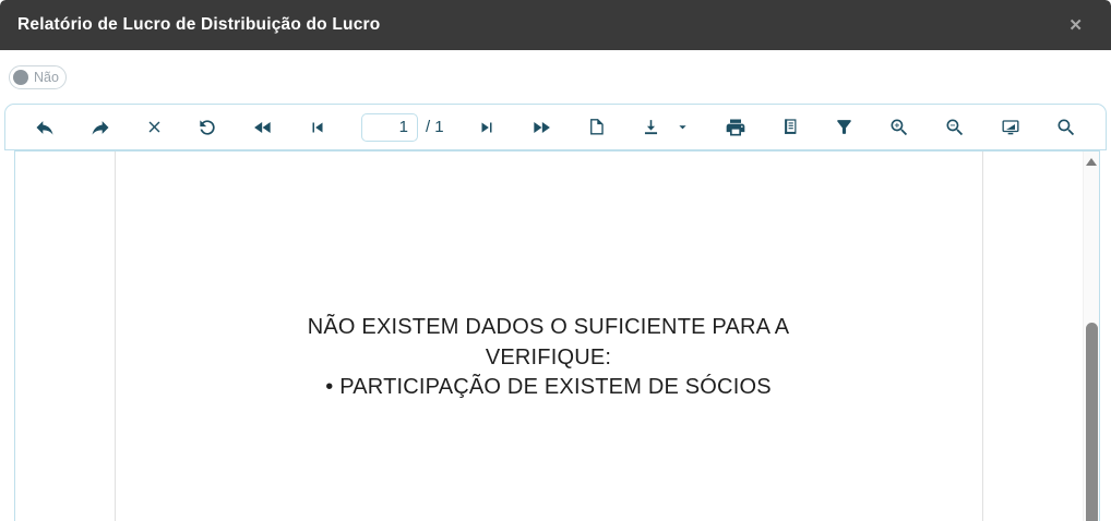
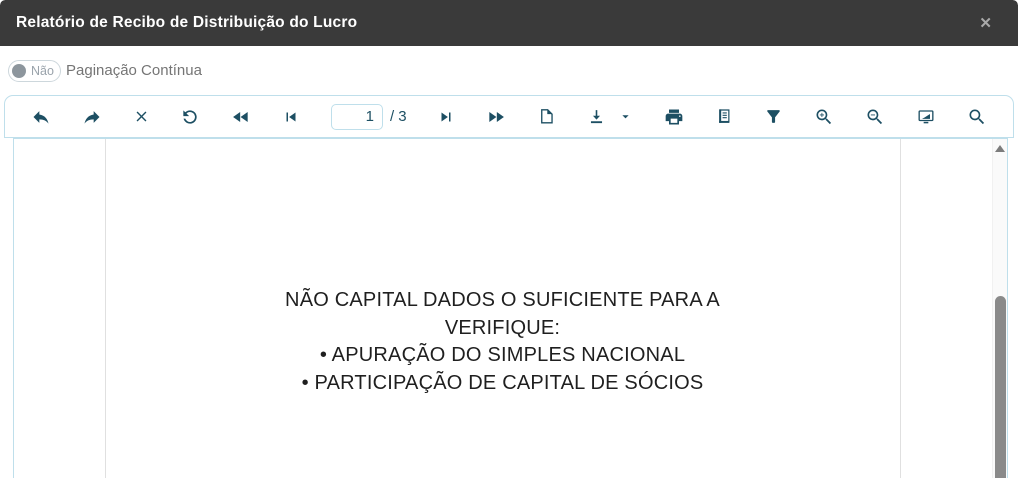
- Relatório de Lucro de Distribuição do Lucro
+ Relatório de Recibo de Distribuição do Lucro
  ✕
  Não
+ Paginação Contínua
  1
- / 1
+ / 3
- NÃO EXISTEM DADOS O SUFICIENTE PARA A
+ NÃO CAPITAL DADOS O SUFICIENTE PARA A
  VERIFIQUE:
+ • APURAÇÃO DO SIMPLES NACIONAL
- • PARTICIPAÇÃO DE EXISTEM DE SÓCIOS
+ • PARTICIPAÇÃO DE CAPITAL DE SÓCIOS
